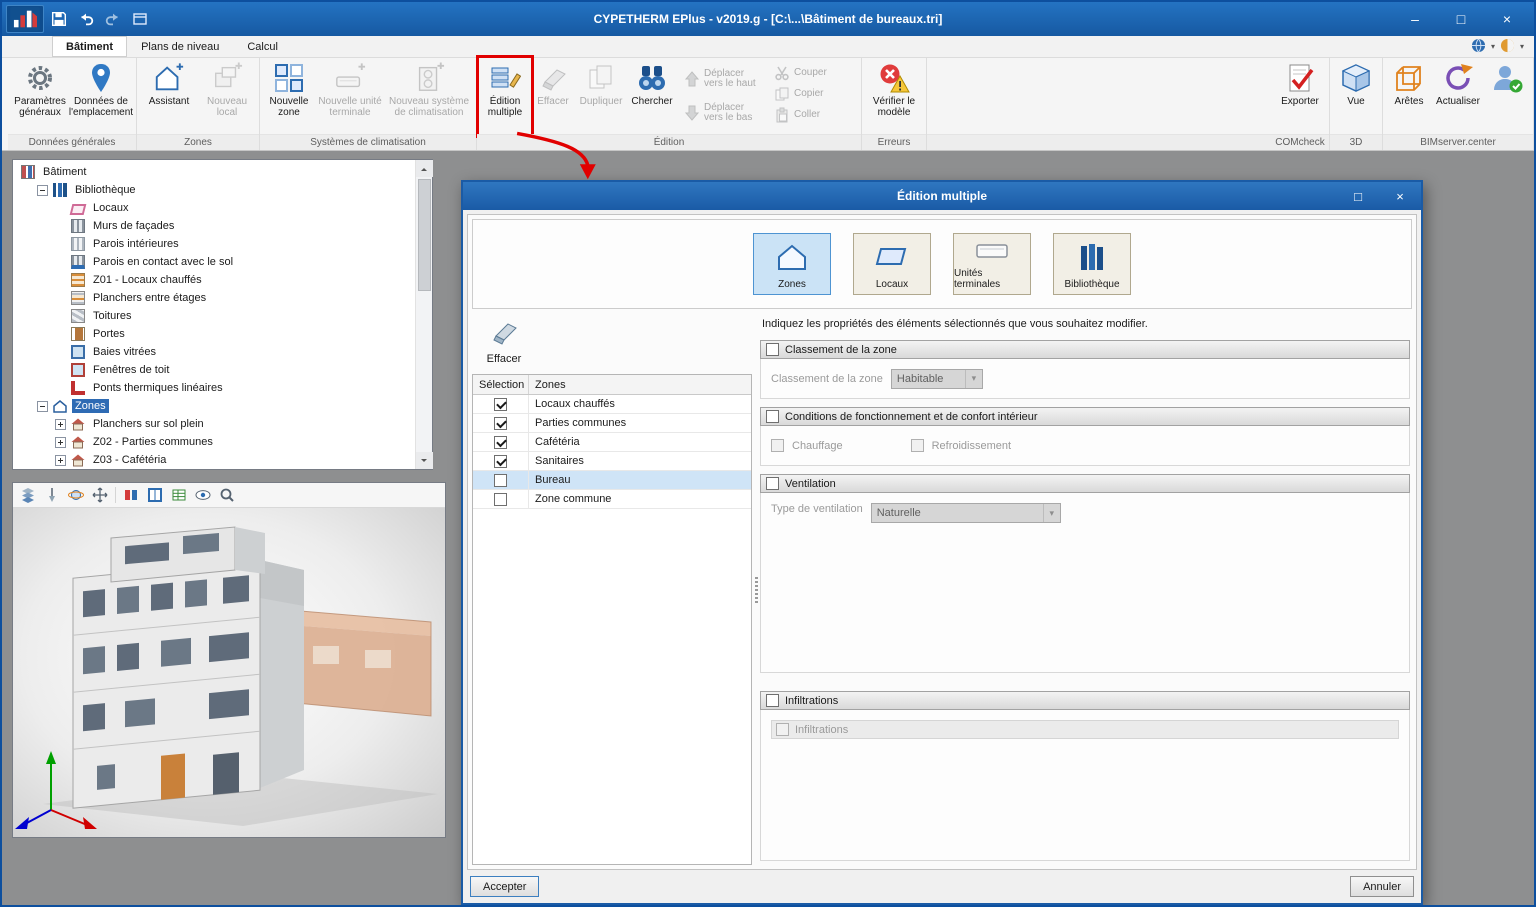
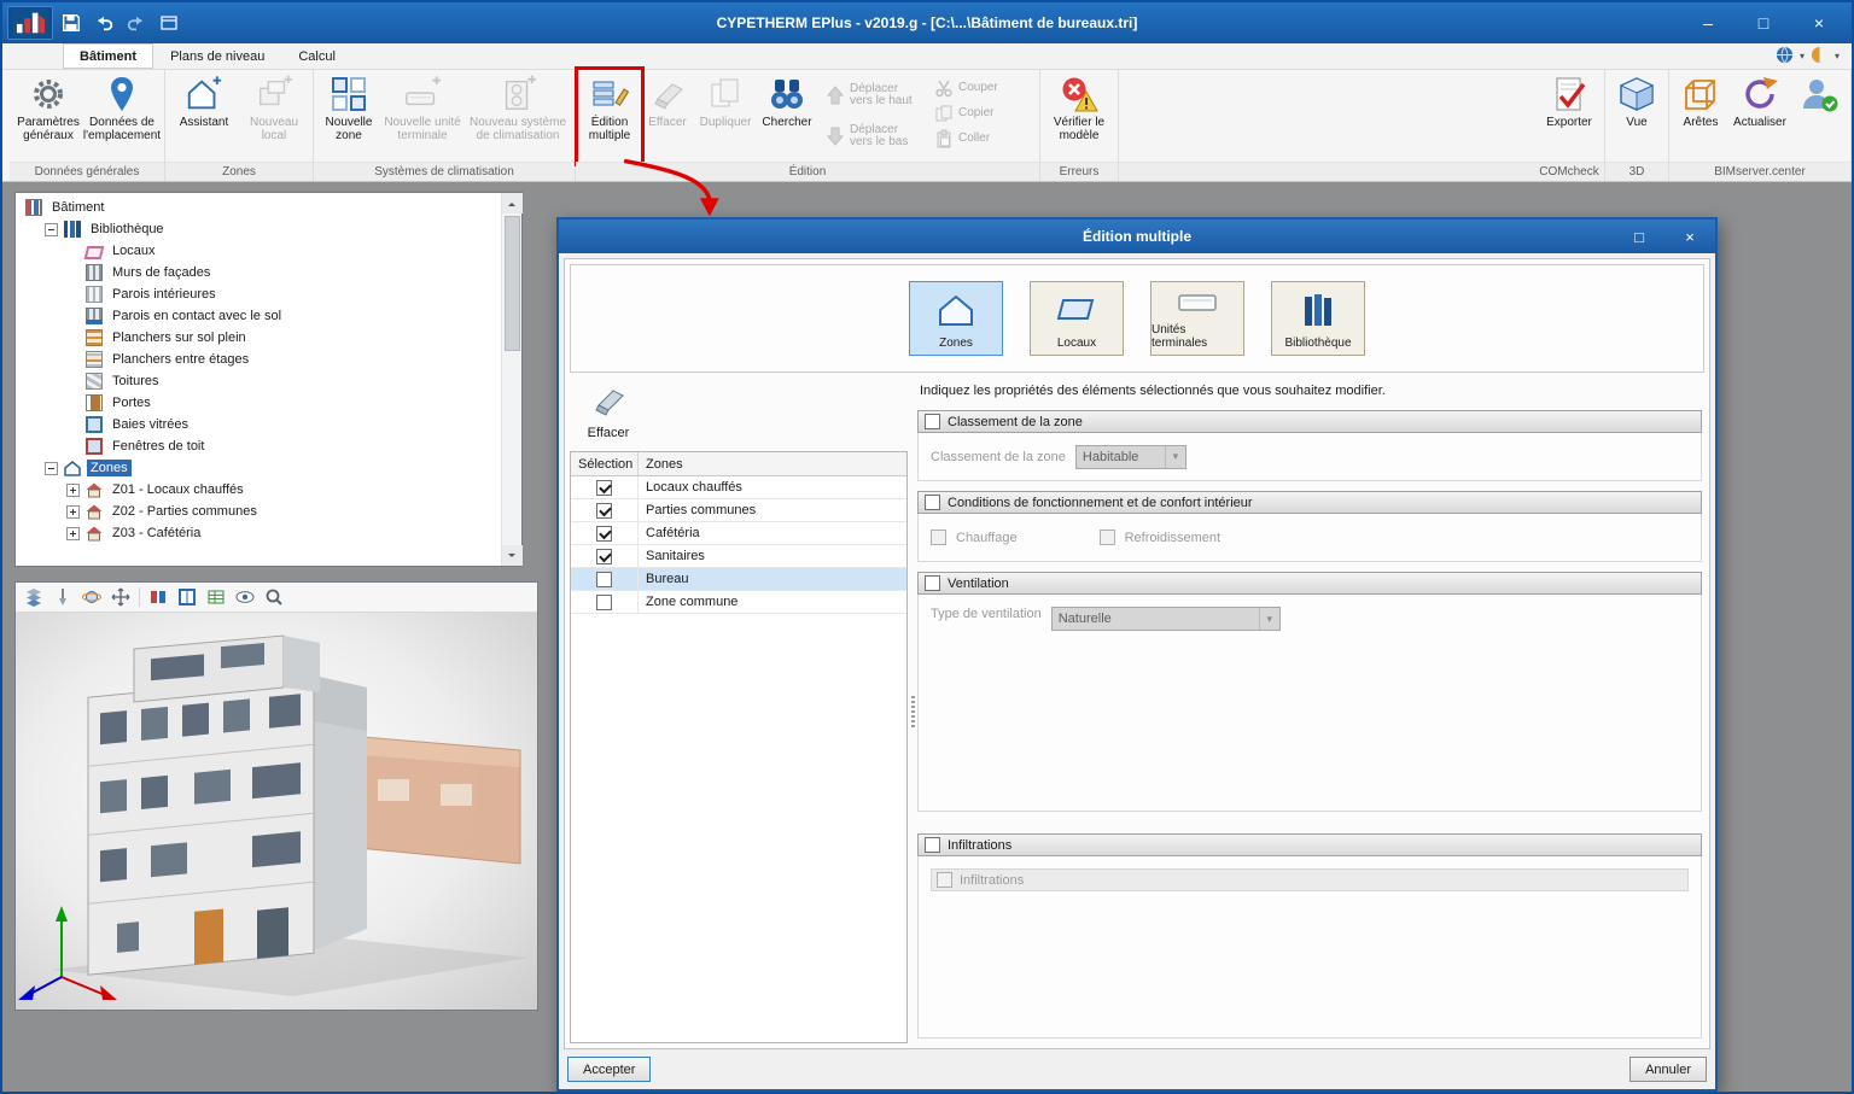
  CYPETHERM EPlus - v2019.g - [C:\...\Bâtiment de bureaux.tri]
  –
  □
  ×
  Bâtiment
  Plans de niveau
  Calcul
  ▾
  ▾
  Paramètres généraux
  Données de l'emplacement
  Données générales
  Assistant
  Nouveau local
  Zones
  Nouvelle zone
  Nouvelle unité terminale
  Nouveau système de climatisation
  Systèmes de climatisation
  Édition multiple
  Effacer
  Dupliquer
  Chercher
  Déplacer vers le haut
  Déplacer vers le bas
  Couper
  Copier
  Coller
  Édition
  Vérifier le modèle
  Erreurs
  Exporter
  COMcheck
  Vue
  3D
  Arêtes
  Actualiser
  BIMserver.center
  Bâtiment
  Bibliothèque
  Locaux
  Murs de façades
  Parois intérieures
  Parois en contact avec le sol
- Z01 - Locaux chauffés
+ Planchers sur sol plein
  Planchers entre étages
  Toitures
  Portes
  Baies vitrées
  Fenêtres de toit
- Ponts thermiques linéaires
  Zones
- Planchers sur sol plein
+ Z01 - Locaux chauffés
  Z02 - Parties communes
  Z03 - Cafétéria
  Édition multiple
  □
  ×
  Zones
  Locaux
  Unités terminales
  Bibliothèque
  Effacer
  Sélection
  Zones
  Locaux chauffés
  Parties communes
  Cafétéria
  Sanitaires
  Bureau
  Zone commune
  Indiquez les propriétés des éléments sélectionnés que vous souhaitez modifier.
  Classement de la zone
  Classement de la zone
  Habitable
  Conditions de fonctionnement et de confort intérieur
  Chauffage
  Refroidissement
  Ventilation
  Type de ventilation
  Naturelle
  Infiltrations
  Infiltrations
  Accepter
  Annuler
